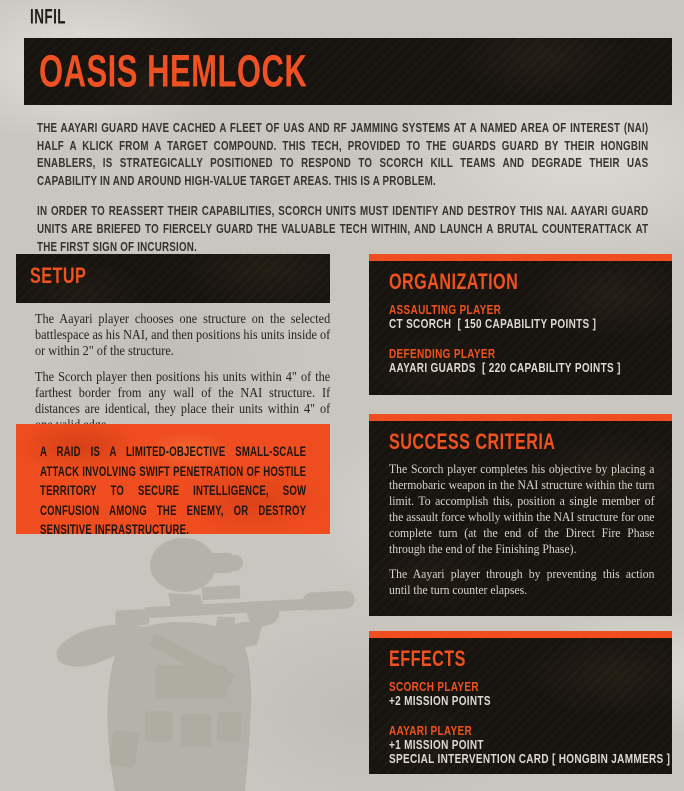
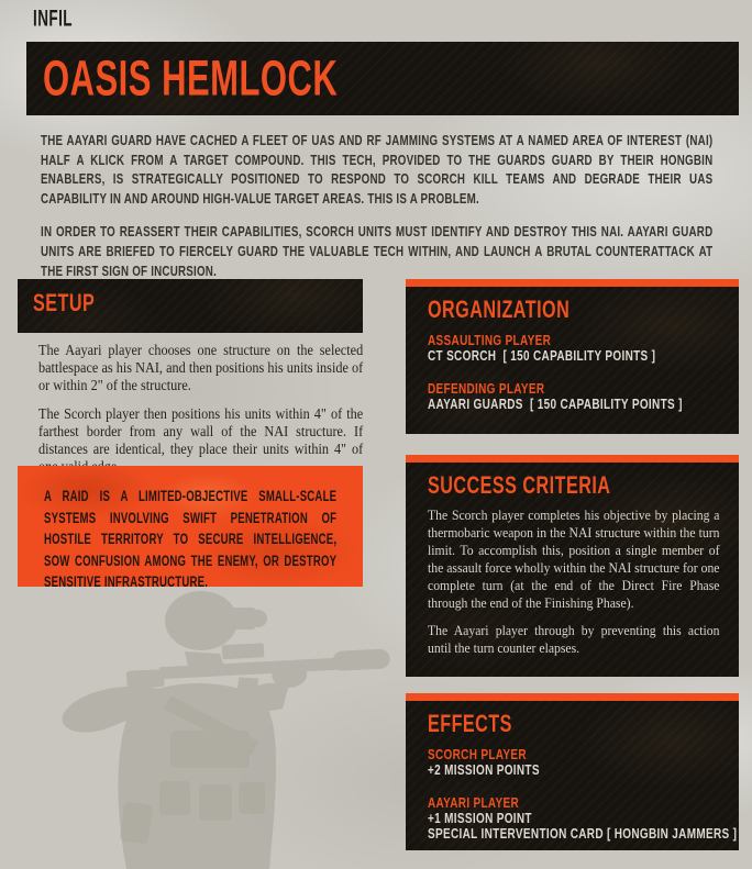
  INFIL
  OASIS HEMLOCK
  THE AAYARI GUARD HAVE CACHED A FLEET OF UAS AND RF JAMMING SYSTEMS AT A NAMED AREA OF INTEREST (NAI) HALF A KLICK FROM A TARGET COMPOUND. THIS TECH, PROVIDED TO THE GUARDS GUARD BY THEIR HONGBIN ENABLERS, IS STRATEGICALLY POSITIONED TO RESPOND TO SCORCH KILL TEAMS AND DEGRADE THEIR UAS CAPABILITY IN AND AROUND HIGH-VALUE TARGET AREAS. THIS IS A PROBLEM.
  IN ORDER TO REASSERT THEIR CAPABILITIES, SCORCH UNITS MUST IDENTIFY AND DESTROY THIS NAI. AAYARI GUARD UNITS ARE BRIEFED TO FIERCELY GUARD THE VALUABLE TECH WITHIN, AND LAUNCH A BRUTAL COUNTERATTACK AT THE FIRST SIGN OF INCURSION.
  SETUP
  The Aayari player chooses one structure on the selected battlespace as his NAI, and then positions his units inside of or within 2" of the structure.
  The Scorch player then positions his units within 4" of the farthest border from any wall of the NAI structure. If distances are identical, they place their units within 4" of
- A RAID IS A LIMITED-OBJECTIVE SMALL-SCALE ATTACK INVOLVING SWIFT PENETRATION OF HOSTILE TERRITORY TO SECURE INTELLIGENCE, SOW CONFUSION AMONG THE ENEMY, OR DESTROY SENSITIVE INFRASTRUCTURE.
+ A RAID IS A LIMITED-OBJECTIVE SMALL-SCALE SYSTEMS INVOLVING SWIFT PENETRATION OF HOSTILE TERRITORY TO SECURE INTELLIGENCE, SOW CONFUSION AMONG THE ENEMY, OR DESTROY SENSITIVE INFRASTRUCTURE.
  ORGANIZATION
  ASSAULTING PLAYER
  CT SCORCH [ 150 CAPABILITY POINTS ]
  DEFENDING PLAYER
- AAYARI GUARDS [ 220 CAPABILITY POINTS ]
+ AAYARI GUARDS [ 150 CAPABILITY POINTS ]
  SUCCESS CRITERIA
  The Scorch player completes his objective by placing a thermobaric weapon in the NAI structure within the turn limit. To accomplish this, position a single member of the assault force wholly within the NAI structure for one complete turn (at the end of the Direct Fire Phase through the end of the Finishing Phase).
  The Aayari player through by preventing this action until the turn counter elapses.
  EFFECTS
  SCORCH PLAYER
  +2 MISSION POINTS
  AAYARI PLAYER
  +1 MISSION POINT
  SPECIAL INTERVENTION CARD [ HONGBIN JAMMERS ]
